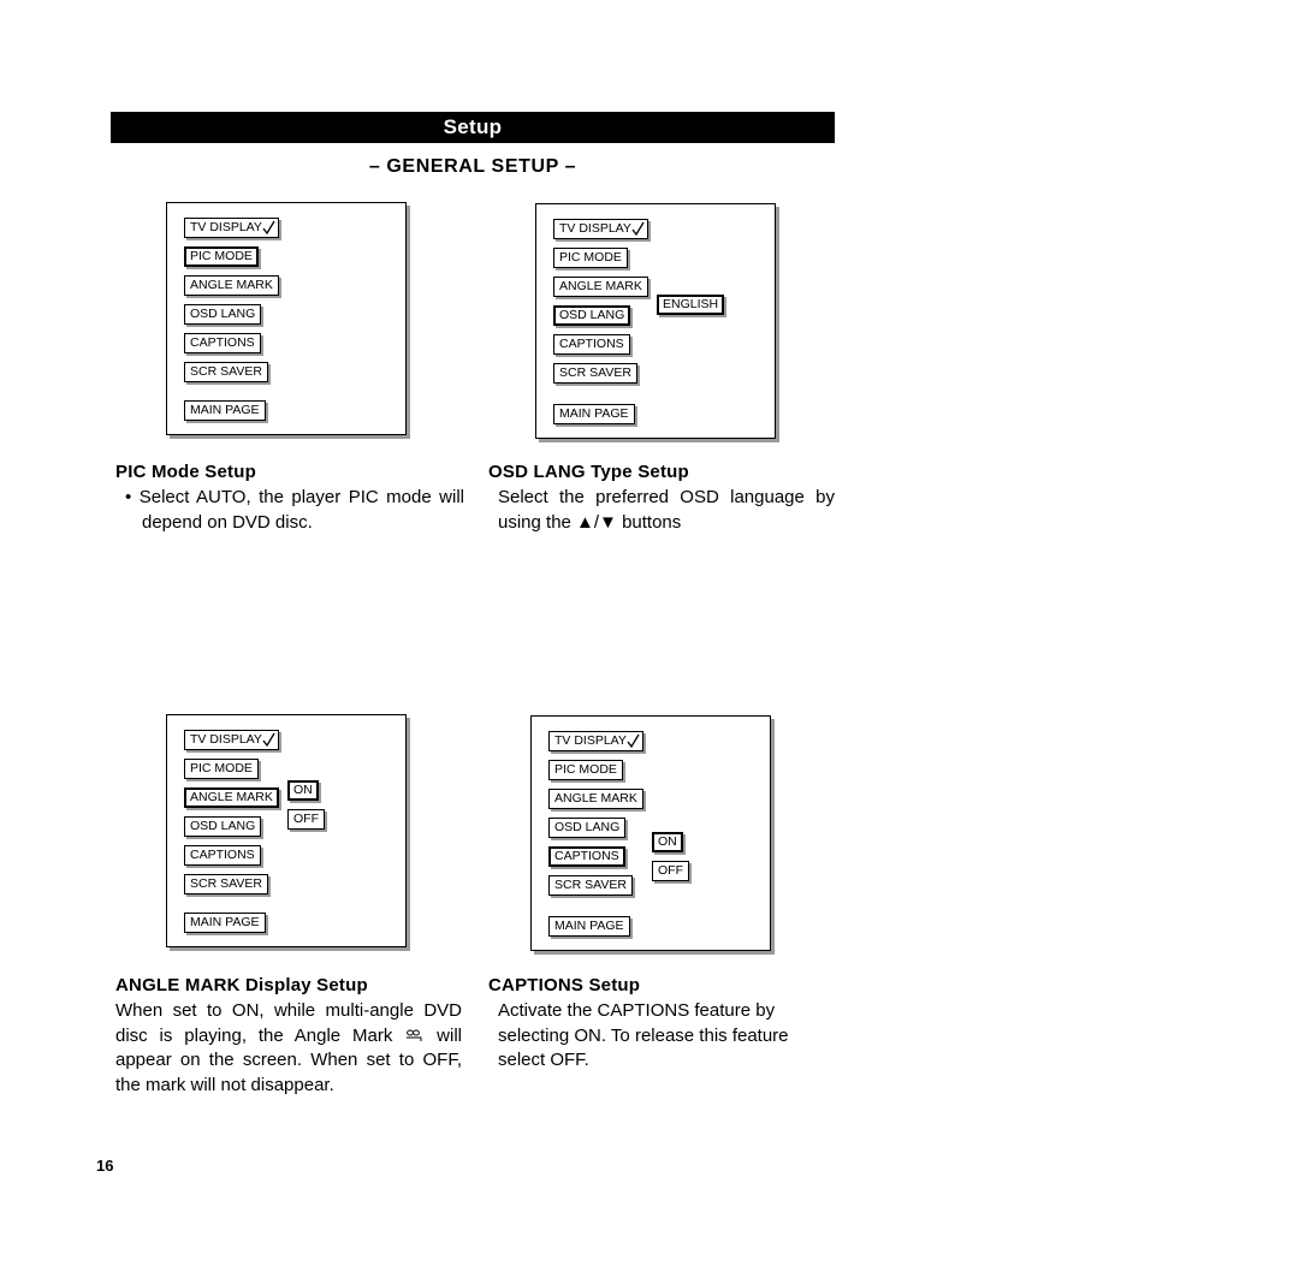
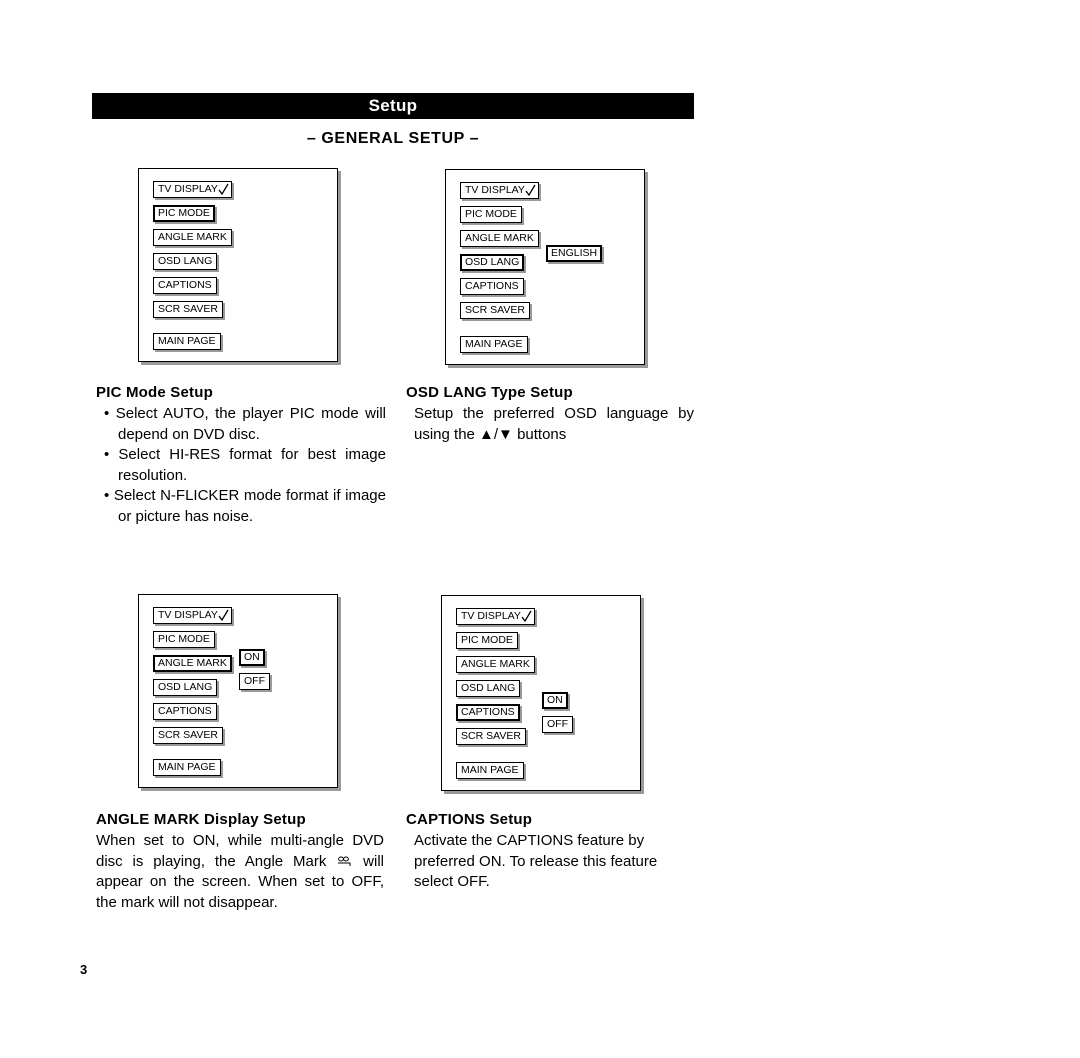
  Setup
  – GENERAL SETUP –
  TV DISPLAY
  PIC MODE
  ANGLE MARK
  OSD LANG
  CAPTIONS
  SCR SAVER
  MAIN PAGE
  TV DISPLAY
  PIC MODE
  ANGLE MARK
  OSD LANG
  CAPTIONS
  SCR SAVER
  ENGLISH
  MAIN PAGE
  PIC Mode Setup
  • Select AUTO, the player PIC mode will depend on DVD disc.
+ • Select HI-RES format for best image resolution.
+ • Select N-FLICKER mode format if image or picture has noise.
  OSD LANG Type Setup
- Select the preferred OSD language by using the ▲/▼ buttons
+ Setup the preferred OSD language by using the ▲/▼ buttons
  TV DISPLAY
  PIC MODE
  ANGLE MARK
  OSD LANG
  CAPTIONS
  SCR SAVER
  ON
  OFF
  MAIN PAGE
  TV DISPLAY
  PIC MODE
  ANGLE MARK
  OSD LANG
  CAPTIONS
  SCR SAVER
  ON
  OFF
  MAIN PAGE
  ANGLE MARK Display Setup
  When set to ON, while multi-angle DVD disc is playing, the Angle Mark will appear on the screen. When set to OFF, the mark will not disappear.
  CAPTIONS Setup
- Activate the CAPTIONS feature by selecting ON. To release this feature select OFF.
+ Activate the CAPTIONS feature by preferred ON. To release this feature select OFF.
- 16
+ 3
